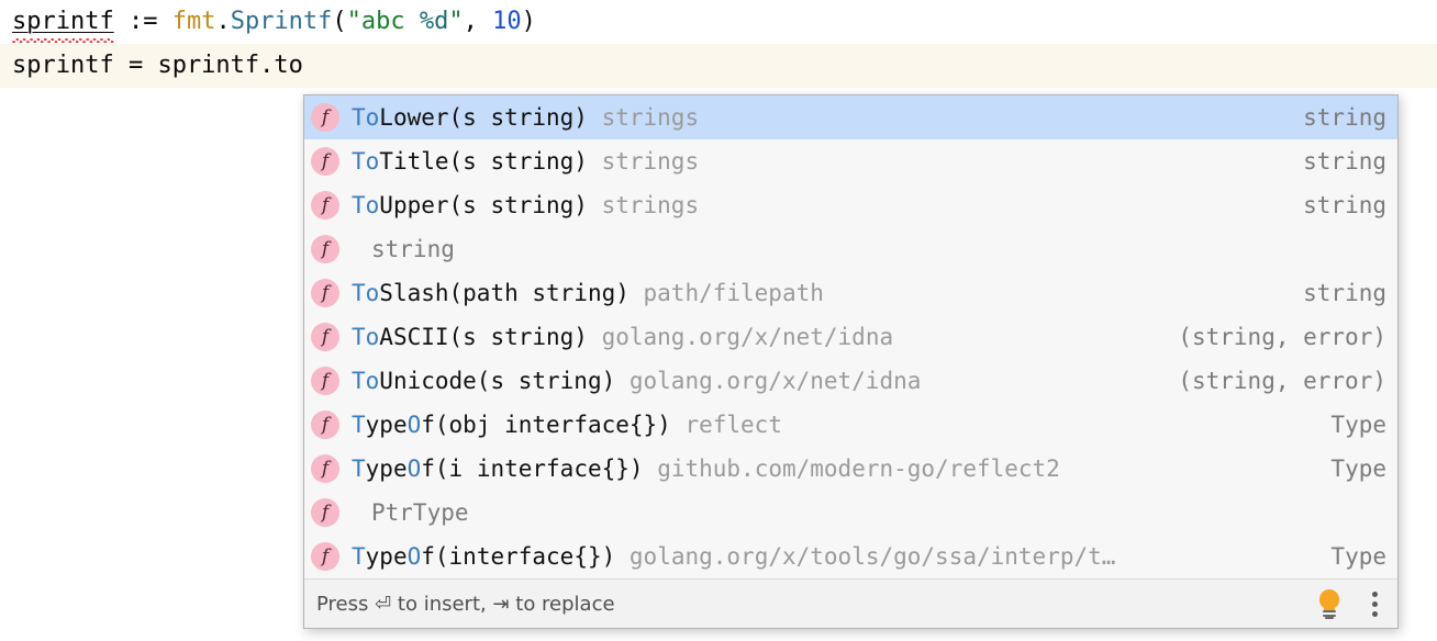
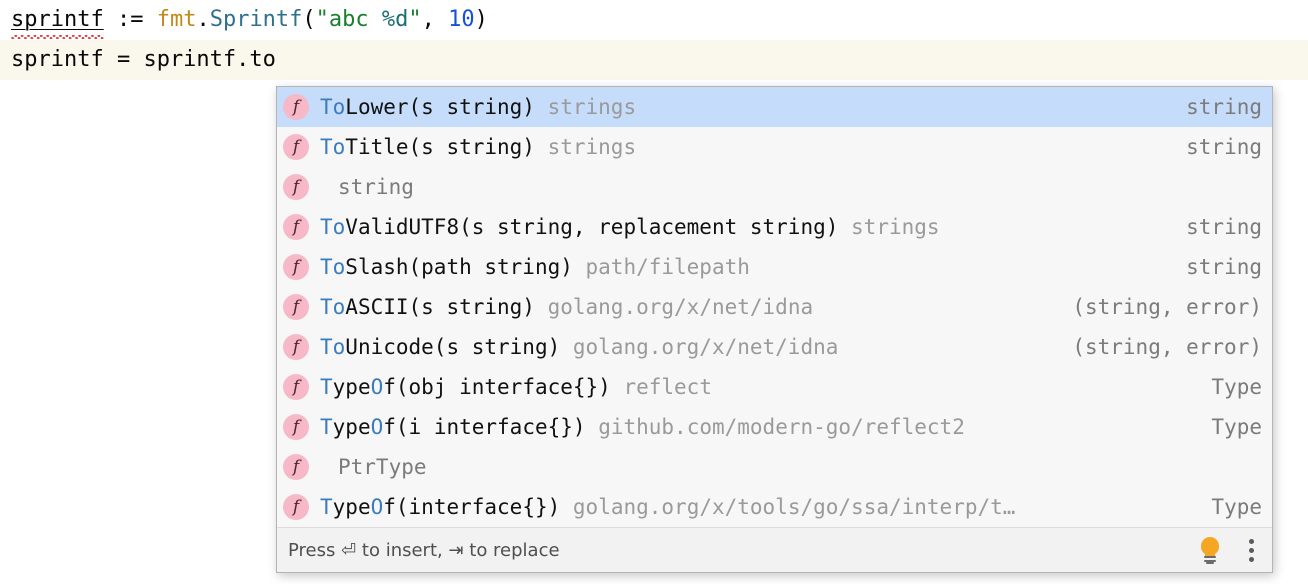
  sprintf := fmt.Sprintf("abc %d", 10)
  sprintf = sprintf.to
  f
  ToLower(s string) strings
  string
  f
  ToTitle(s string) strings
  string
  f
- ToUpper(s string) strings
  string
  f
+ ToValidUTF8(s string, replacement string) strings
  string
  f
  ToSlash(path string) path/filepath
  string
  f
  ToASCII(s string) golang.org/x/net/idna
  (string, error)
  f
  ToUnicode(s string) golang.org/x/net/idna
  (string, error)
  f
  TypeOf(obj interface{}) reflect
  Type
  f
  TypeOf(i interface{}) github.com/modern-go/reflect2
  Type
  f
  PtrType
  f
  TypeOf(interface{}) golang.org/x/tools/go/ssa/interp/t…
  Type
  Press ⏎ to insert, ⇥ to replace
